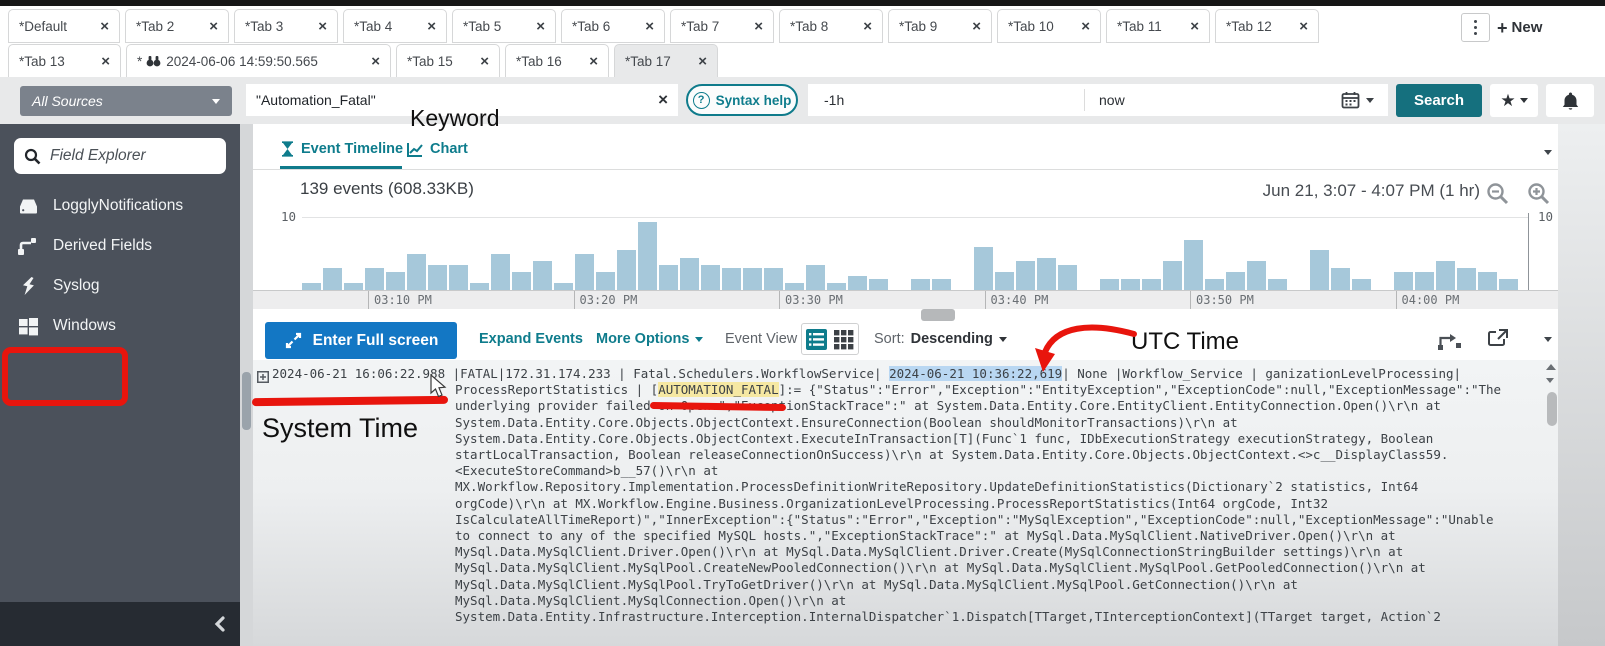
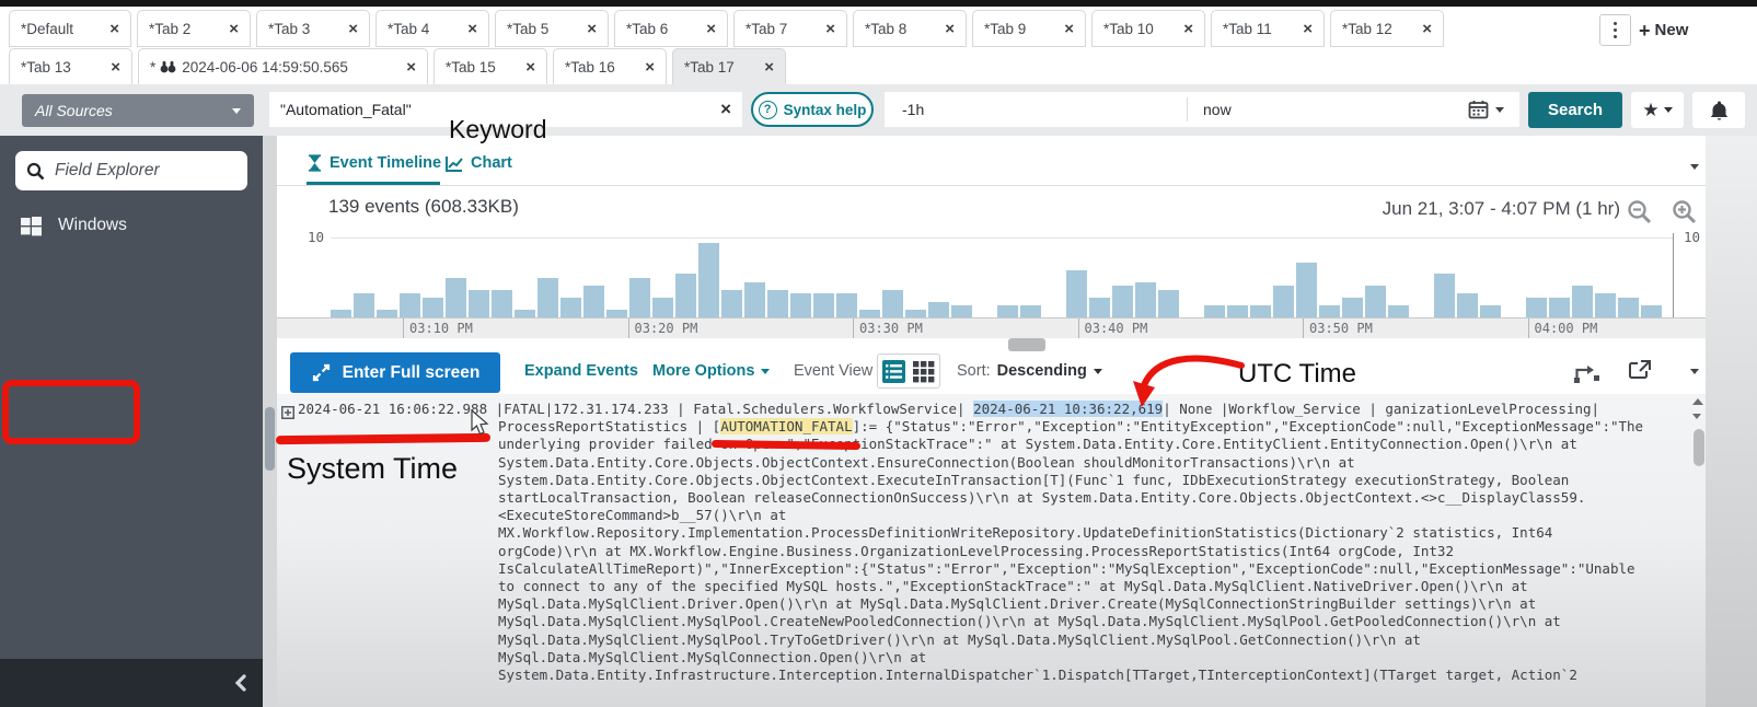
  *Default
  ×
  *Tab 2
  ×
  *Tab 3
  ×
  *Tab 4
  ×
  *Tab 5
  ×
  *Tab 6
  ×
  *Tab 7
  ×
  *Tab 8
  ×
  *Tab 9
  ×
  *Tab 10
  ×
  *Tab 11
  ×
  *Tab 12
  ×
  +
  New
  *Tab 13
  ×
  *
  2024-06-06 14:59:50.565
  ×
  *Tab 15
  ×
  *Tab 16
  ×
  *Tab 17
  ×
  All Sources
  "Automation_Fatal"
  ×
  ?
  Syntax help
  -1h
  now
  Search
  ★
  Field Explorer
- LogglyNotifications
- Derived Fields
- Syslog
  Windows
  Event Timeline
  Chart
  139 events (608.33KB)
  Jun 21, 3:07 - 4:07 PM (1 hr)
  10
  10
  03:10 PM
  03:20 PM
  03:30 PM
  03:40 PM
  03:50 PM
  04:00 PM
  Enter Full screen
  Expand Events
  More Options
  Event View
  Sort:
  Descending
  2024-06-21 16:06:22.988 |FATAL|172.31.174.233 | Fatal.Schedulers.WorkflowService| 2024-06-21 10:36:22,619| None |Workflow_Service | ganizationLevelProcessing|
  ProcessReportStatistics | [AUTOMATION_FATAL]:= {"Status":"Error","Exception":"EntityException","ExceptionCode":null,"ExceptionMessage":"The underlying provider failedionStackTrace":" at System.Data.Entity.Core.EntityClient.EntityConnection.Open()\r\n at System.Data.Entity.Core.Objects.ObjectContext.EnsureConnection(Boolean shouldMonitorTransactions)\r\n at System.Data.Entity.Core.Objects.ObjectContext.ExecuteInTransaction[T](Func`1 func, IDbExecutionStrategy executionStrategy, Boolean startLocalTransaction, Boolean releaseConnectionOnSuccess)\r\n at System.Data.Entity.Core.Objects.ObjectContext.<>c__DisplayClass59.<ExecuteStoreCommand>b__57()\r\n at MX.Workflow.Repository.Implementation.ProcessDefinitionWriteRepository.UpdateDefinitionStatistics(Dictionary`2 statistics, Int64 orgCode)\r\n at MX.Workflow.Engine.Business.OrganizationLevelProcessing.ProcessReportStatistics(Int64 orgCode, Int32 IsCalculateAllTimeReport)","InnerException":{"Status":"Error","Exception":"MySqlException","ExceptionCode":null,"ExceptionMessage":"Unable to connect to any of the specified MySQL hosts.","ExceptionStackTrace":" at MySql.Data.MySqlClient.NativeDriver.Open()\r\n at MySql.Data.MySqlClient.Driver.Open()\r\n at MySql.Data.MySqlClient.Driver.Create(MySqlConnectionStringBuilder settings)\r\n at MySql.Data.MySqlClient.MySqlPool.CreateNewPooledConnection()\r\n at MySql.Data.MySqlClient.MySqlPool.GetPooledConnection()\r\n at MySql.Data.MySqlClient.MySqlPool.TryToGetDriver()\r\n at MySql.Data.MySqlClient.MySqlPool.GetConnection()\r\n at MySql.Data.MySqlClient.MySqlConnection.Open()\r\n at System.Data.Entity.Infrastructure.Interception.InternalDispatcher`1.Dispatch[TTarget,TInterceptionContext](TTarget target, Action`2
  Keyword
  UTC Time
  System Time
